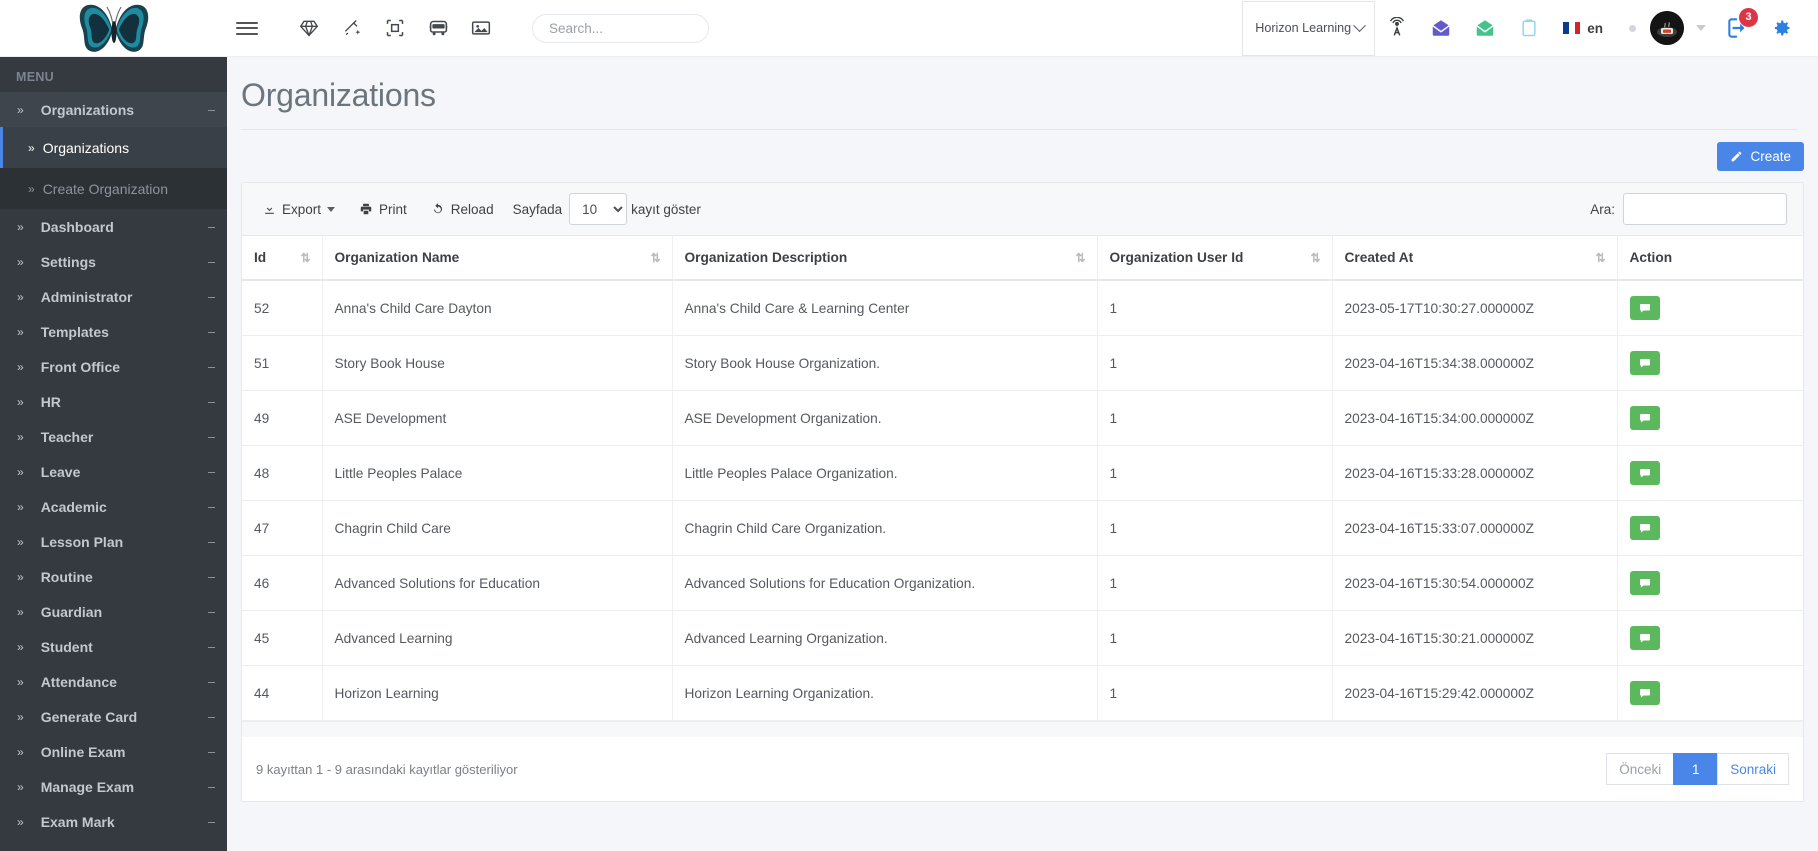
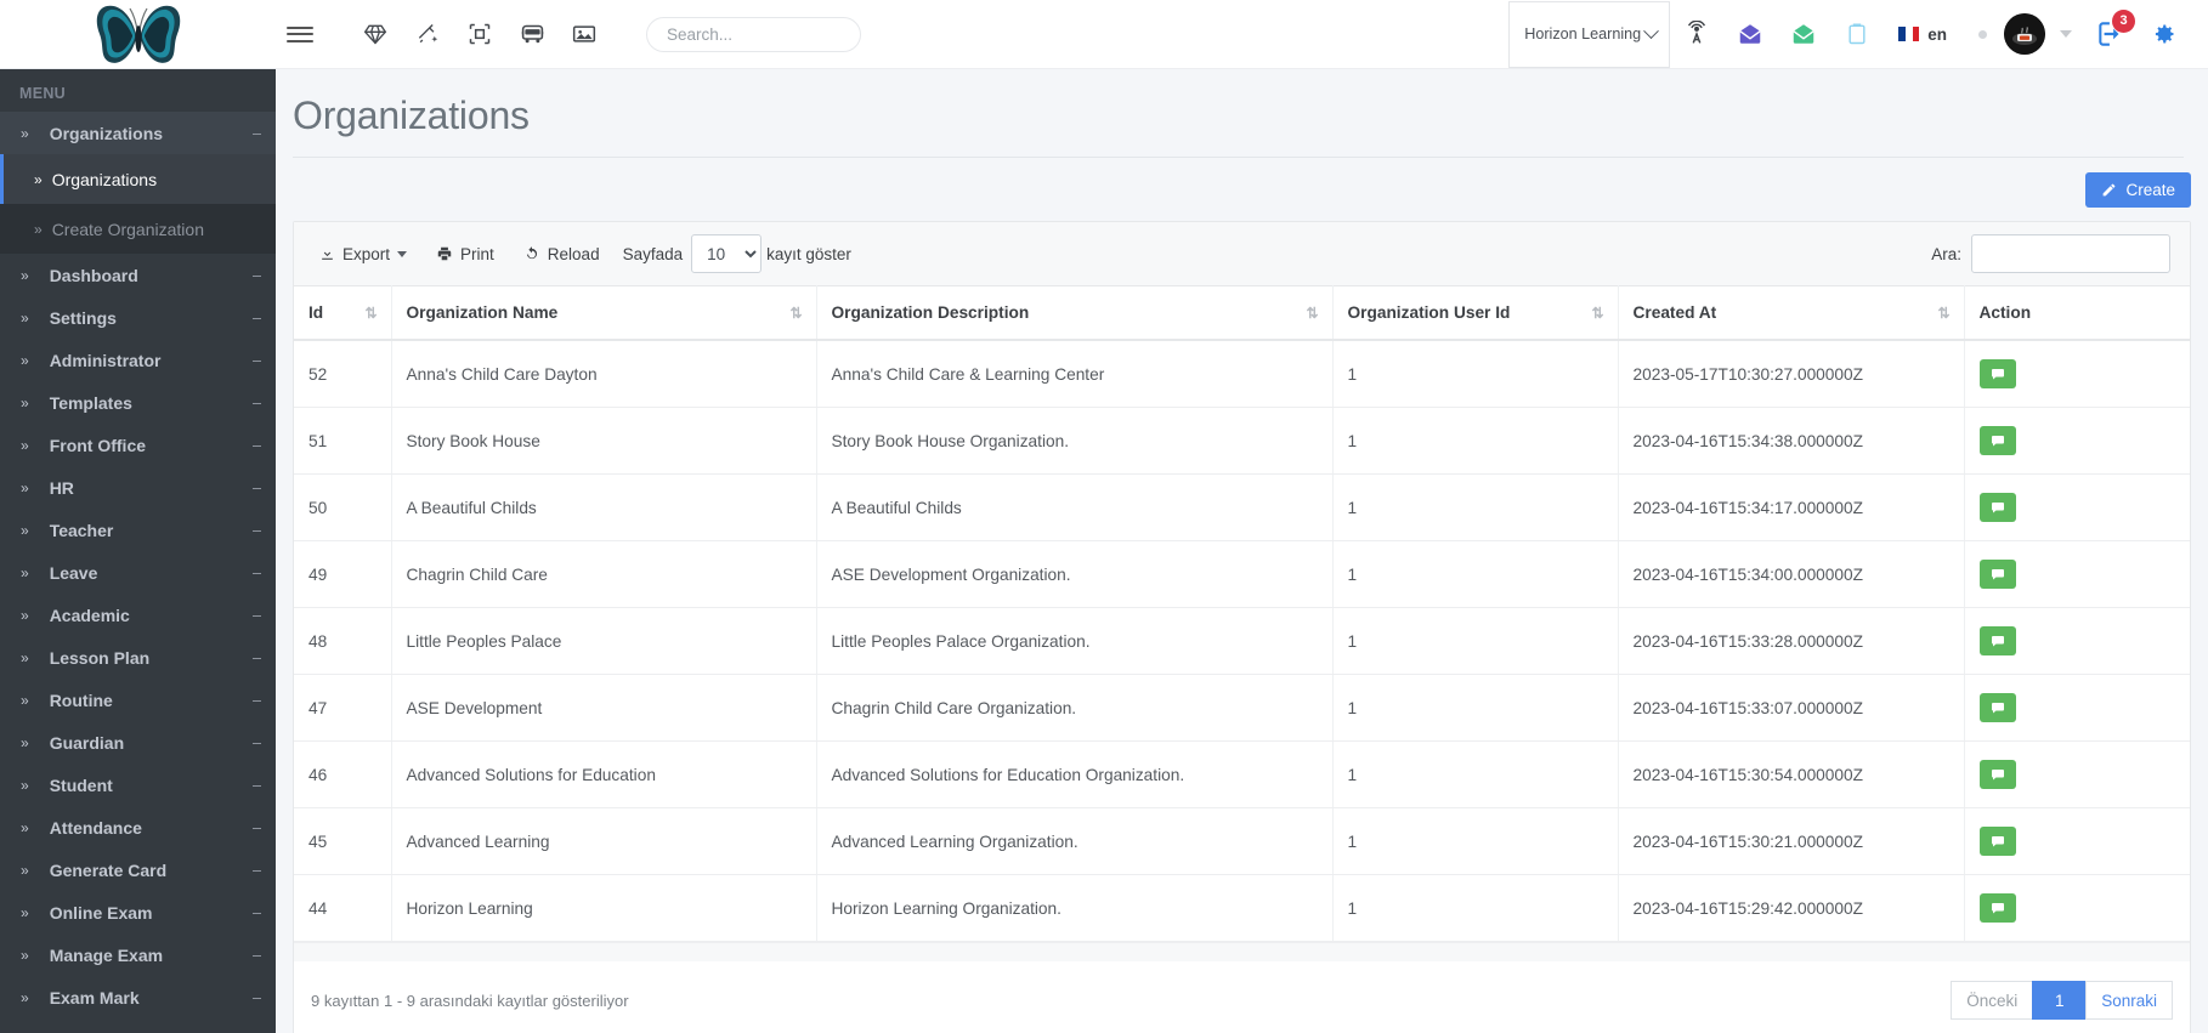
  Search...
  Horizon Learning
  en
  3
  MENU
  »
  Organizations
  »
  Organizations
  »
  Create Organization
  »
  Dashboard
  »
  Settings
  »
  Administrator
  »
  Templates
  »
  Front Office
  »
  HR
  »
  Teacher
  »
  Leave
  »
  Academic
  »
  Lesson Plan
  »
  Routine
  »
  Guardian
  »
  Student
  »
  Attendance
  »
  Generate Card
  »
  Online Exam
  »
  Manage Exam
  »
  Exam Mark
  Organizations
  Create
  Export
  Print
  Reload
  Sayfada
  10
  kayıt göster
  Ara:
  Id ⇅	Organization Name ⇅	Organization Description ⇅	Organization User Id ⇅	Created At ⇅	Action
  52	Anna's Child Care Dayton	Anna's Child Care & Learning Center	1	2023-05-17T10:30:27.000000Z
  51	Story Book House	Story Book House Organization.	1	2023-04-16T15:34:38.000000Z
+ 50	A Beautiful Childs	A Beautiful Childs	1	2023-04-16T15:34:17.000000Z
- 49	ASE Development	ASE Development Organization.	1	2023-04-16T15:34:00.000000Z
+ 49	Chagrin Child Care	ASE Development Organization.	1	2023-04-16T15:34:00.000000Z
  48	Little Peoples Palace	Little Peoples Palace Organization.	1	2023-04-16T15:33:28.000000Z
- 47	Chagrin Child Care	Chagrin Child Care Organization.	1	2023-04-16T15:33:07.000000Z
+ 47	ASE Development	Chagrin Child Care Organization.	1	2023-04-16T15:33:07.000000Z
  46	Advanced Solutions for Education	Advanced Solutions for Education Organization.	1	2023-04-16T15:30:54.000000Z
  45	Advanced Learning	Advanced Learning Organization.	1	2023-04-16T15:30:21.000000Z
  44	Horizon Learning	Horizon Learning Organization.	1	2023-04-16T15:29:42.000000Z
  9 kayıttan 1 - 9 arasındaki kayıtlar gösteriliyor
  Önceki
  1
  Sonraki
